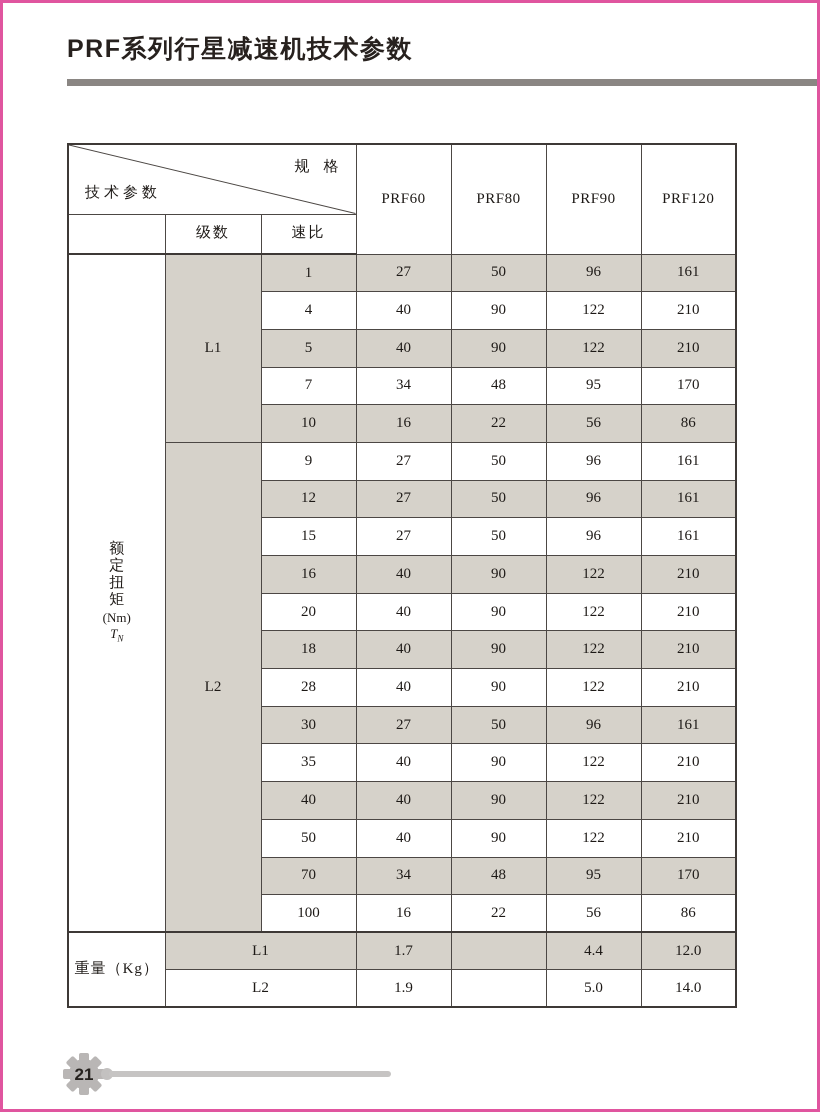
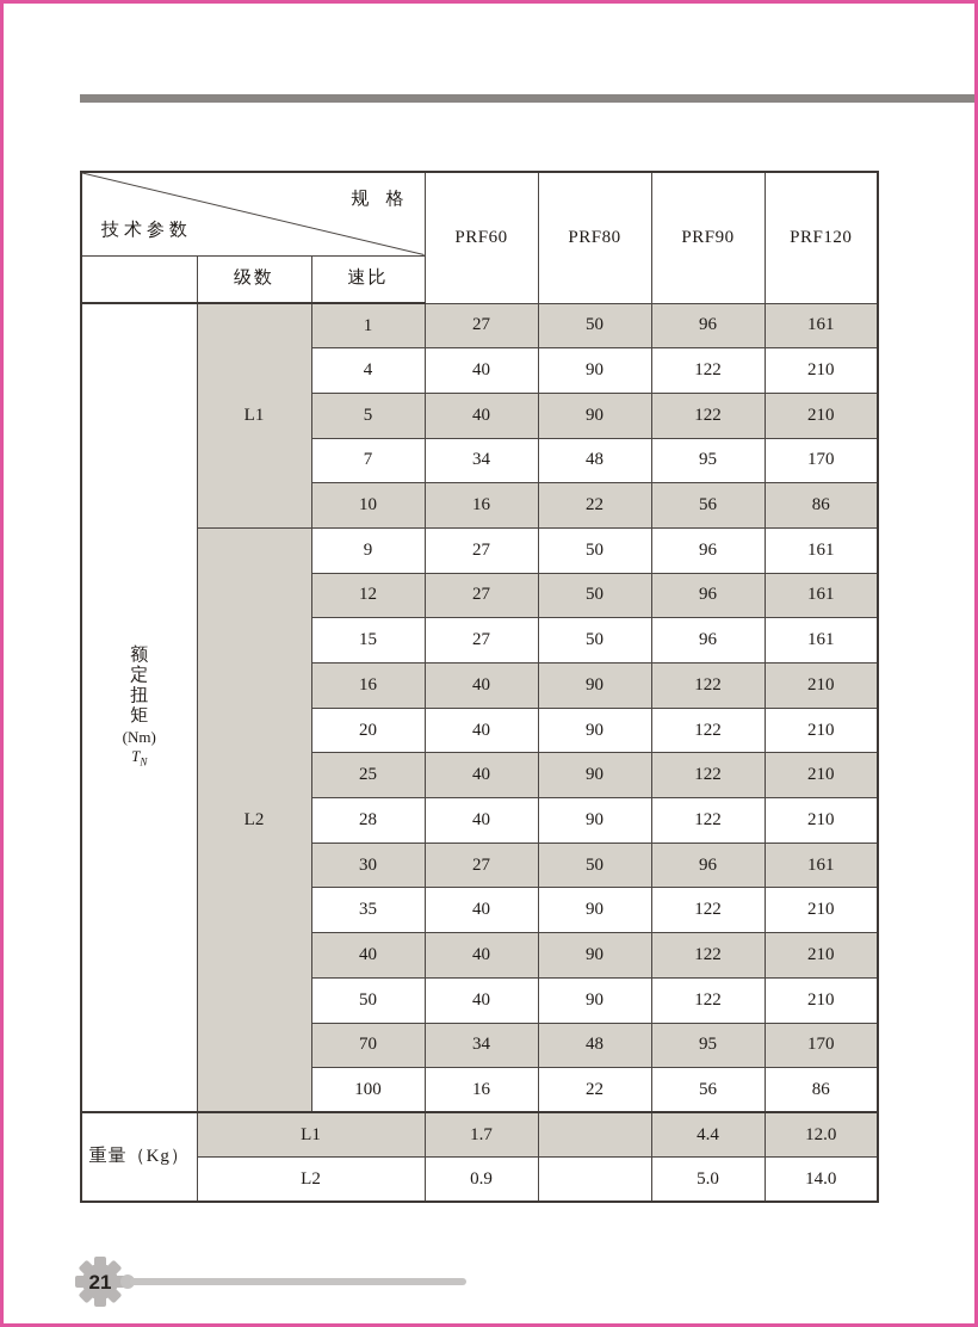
- PRF系列行星减速机技术参数
  规 格 技术参数	PRF60	PRF80	PRF90	PRF120
  	级数	速比
  额定扭矩(Nm)TN	L1	1	27	50	96	161
  4	40	90	122	210
  5	40	90	122	210
  7	34	48	95	170
  10	16	22	56	86
  L2	9	27	50	96	161
  12	27	50	96	161
  15	27	50	96	161
  16	40	90	122	210
  20	40	90	122	210
- 18	40	90	122	210
+ 25	40	90	122	210
  28	40	90	122	210
  30	27	50	96	161
  35	40	90	122	210
  40	40	90	122	210
  50	40	90	122	210
  70	34	48	95	170
  100	16	22	56	86
  重量（Kg）	L1	1.7		4.4	12.0
- L2	1.9		5.0	14.0
+ L2	0.9		5.0	14.0
  21
